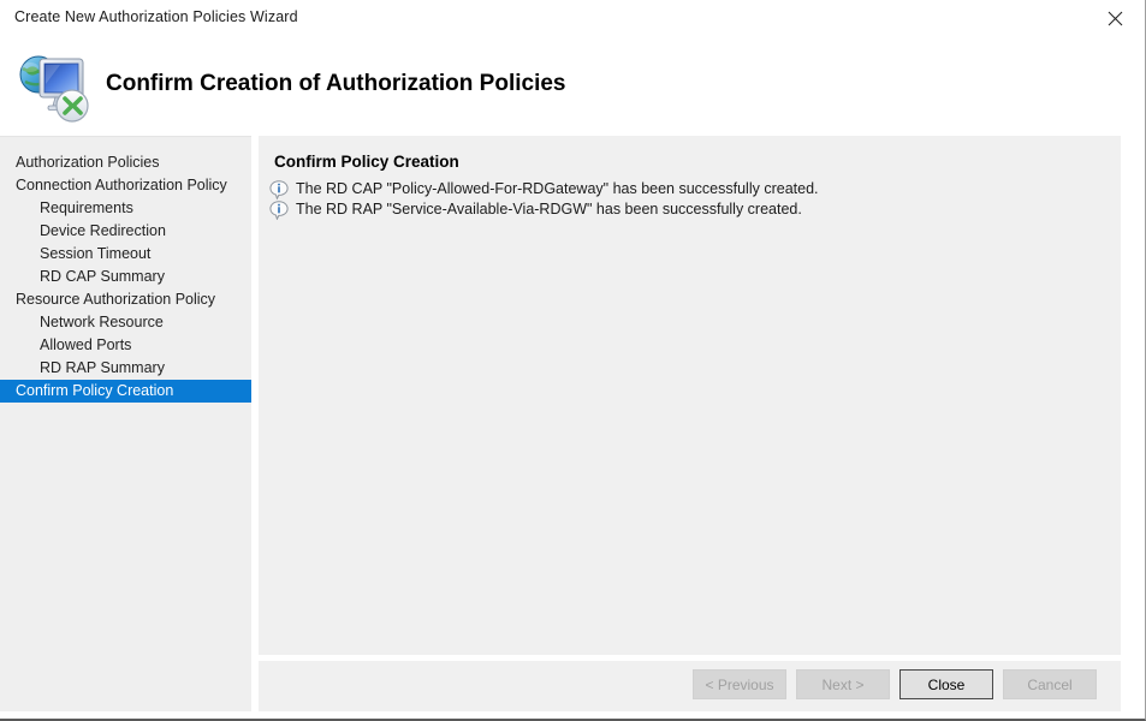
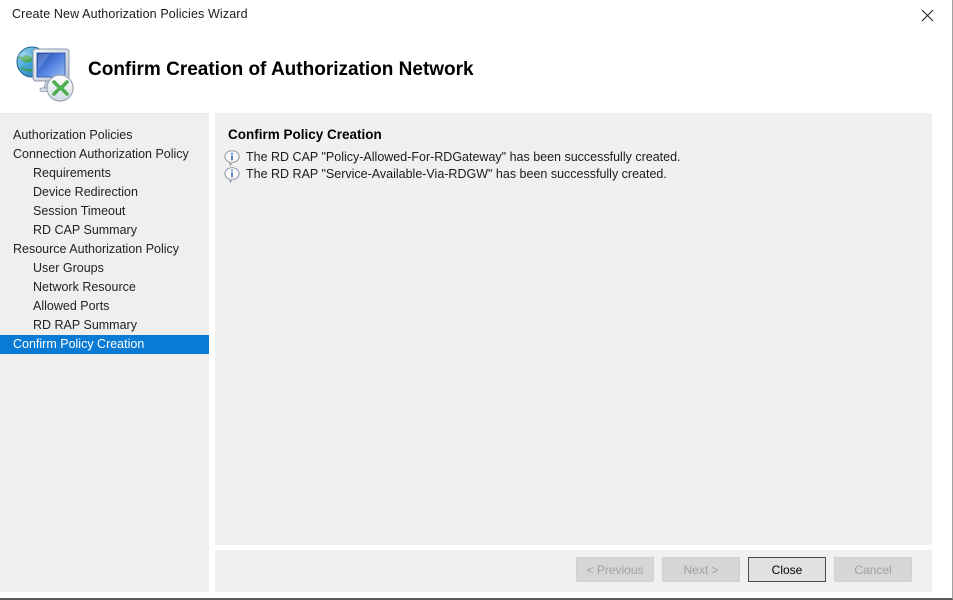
  Create New Authorization Policies Wizard
- Confirm Creation of Authorization Policies
+ Confirm Creation of Authorization Network
  Authorization Policies
  Connection Authorization Policy
  Requirements
  Device Redirection
  Session Timeout
  RD CAP Summary
  Resource Authorization Policy
+ User Groups
  Network Resource
  Allowed Ports
  RD RAP Summary
  Confirm Policy Creation
  Confirm Policy Creation
  The RD CAP "Policy-Allowed-For-RDGateway" has been successfully created.
  The RD RAP "Service-Available-Via-RDGW" has been successfully created.
  < Previous
  Next >
  Close
  Cancel
